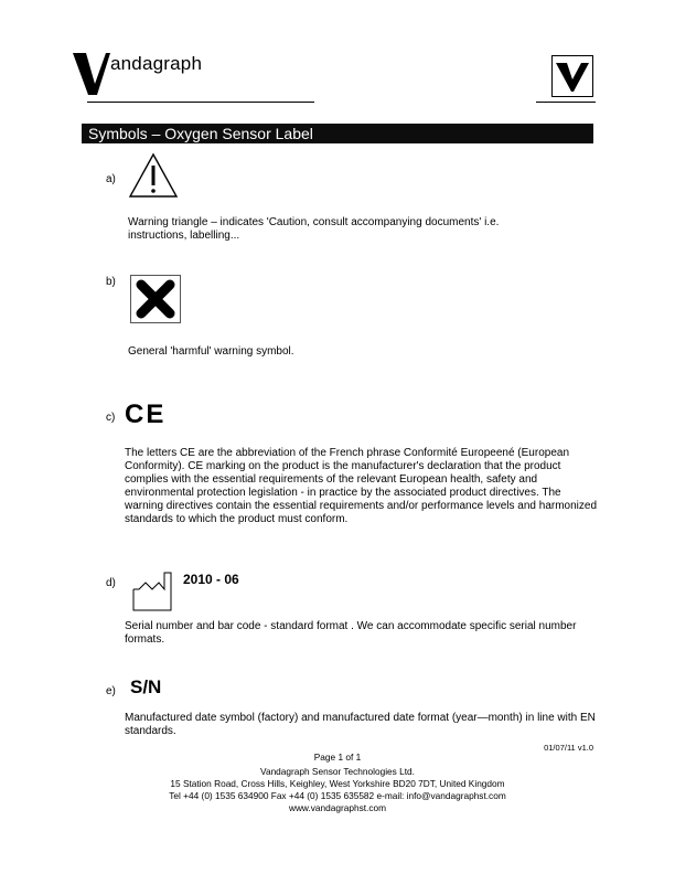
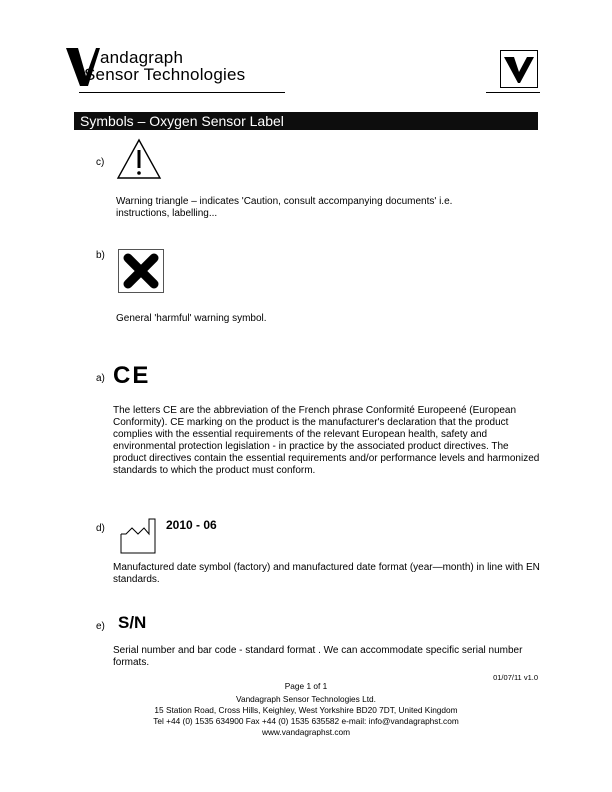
  andagraph
+ Sensor Technologies
  Symbols – Oxygen Sensor Label
- a)
+ c)
  Warning triangle – indicates 'Caution, consult accompanying documents' i.e. instructions, labelling...
  b)
  General 'harmful' warning symbol.
- c)
+ a)
  CE
- The letters CE are the abbreviation of the French phrase Conformité Europeené (European Conformity). CE marking on the product is the manufacturer's declaration that the product complies with the essential requirements of the relevant European health, safety and environmental protection legislation - in practice by the associated product directives. The warning directives contain the essential requirements and/or performance levels and harmonized standards to which the product must conform.
+ The letters CE are the abbreviation of the French phrase Conformité Europeené (European Conformity). CE marking on the product is the manufacturer's declaration that the product complies with the essential requirements of the relevant European health, safety and environmental protection legislation - in practice by the associated product directives. The product directives contain the essential requirements and/or performance levels and harmonized standards to which the product must conform.
  d)
  2010 - 06
- Serial number and bar code - standard format . We can accommodate specific serial number formats.
+ Manufactured date symbol (factory) and manufactured date format (year—month) in line with EN standards.
  e)
  S/N
- Manufactured date symbol (factory) and manufactured date format (year—month) in line with EN standards.
+ Serial number and bar code - standard format . We can accommodate specific serial number formats.
  01/07/11 v1.0
  Page 1 of 1
  Vandagraph Sensor Technologies Ltd.
  15 Station Road, Cross Hills, Keighley, West Yorkshire BD20 7DT, United Kingdom
  Tel +44 (0) 1535 634900 Fax +44 (0) 1535 635582 e-mail: info@vandagraphst.com
  www.vandagraphst.com
